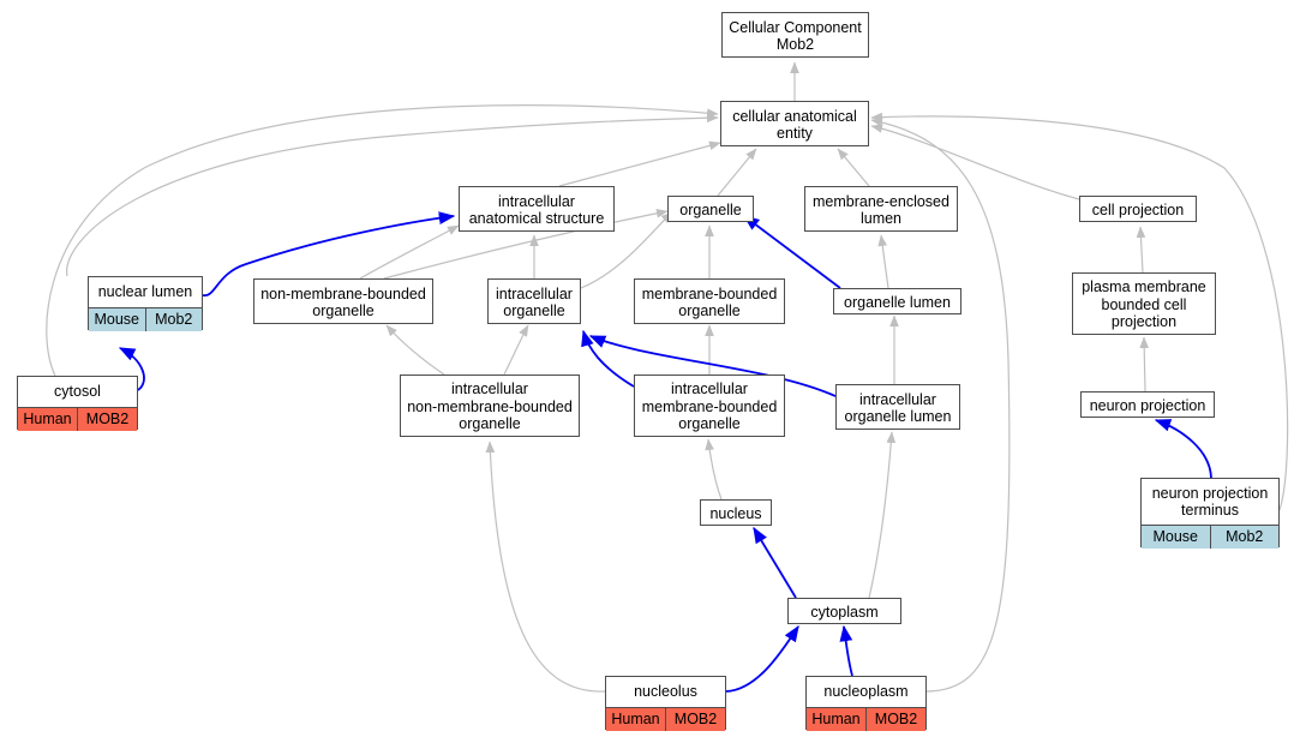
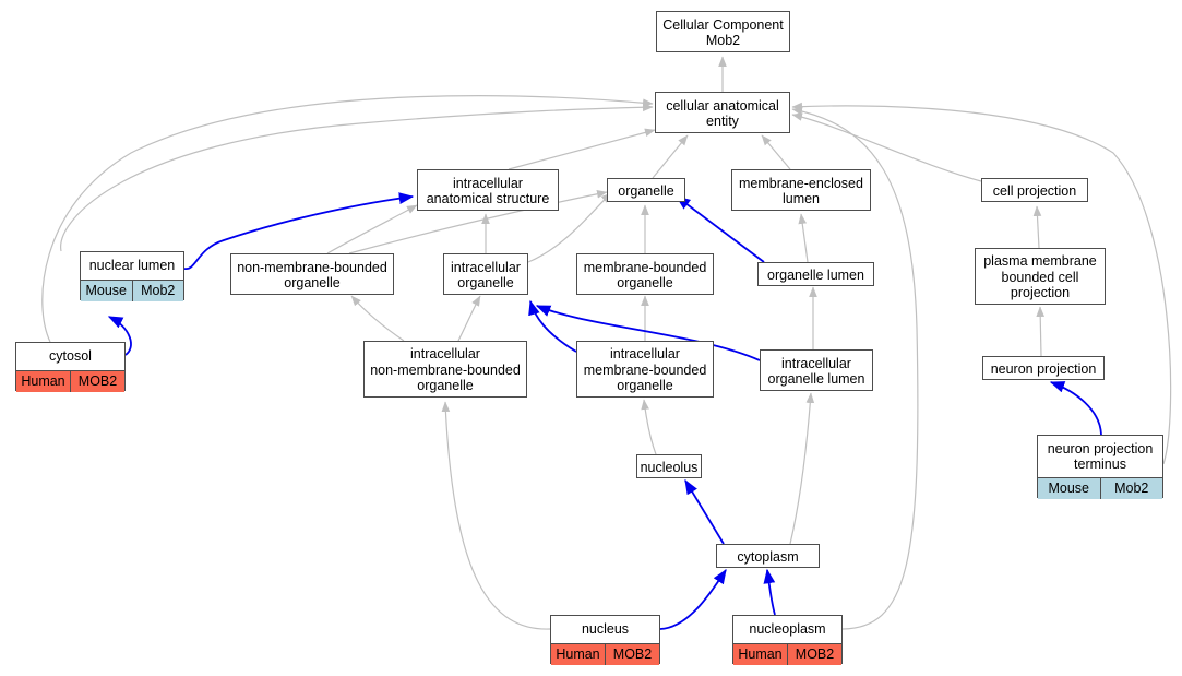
  Cellular Component
  Mob2
  cellular anatomical
  entity
  intracellular
  anatomical structure
  organelle
  membrane-enclosed
  lumen
  cell projection
  nuclear lumen
  Mouse
  Mob2
  non-membrane-bounded
  organelle
  intracellular
  organelle
  membrane-bounded
  organelle
  organelle lumen
  plasma membrane
  bounded cell
  projection
  cytosol
  Human
  MOB2
  intracellular
  non-membrane-bounded
  organelle
  intracellular
  membrane-bounded
  organelle
  intracellular
  organelle lumen
  neuron projection
- nucleus
+ nucleolus
  neuron projection
  terminus
  Mouse
  Mob2
  cytoplasm
- nucleolus
+ nucleus
  Human
  MOB2
  nucleoplasm
  Human
  MOB2
